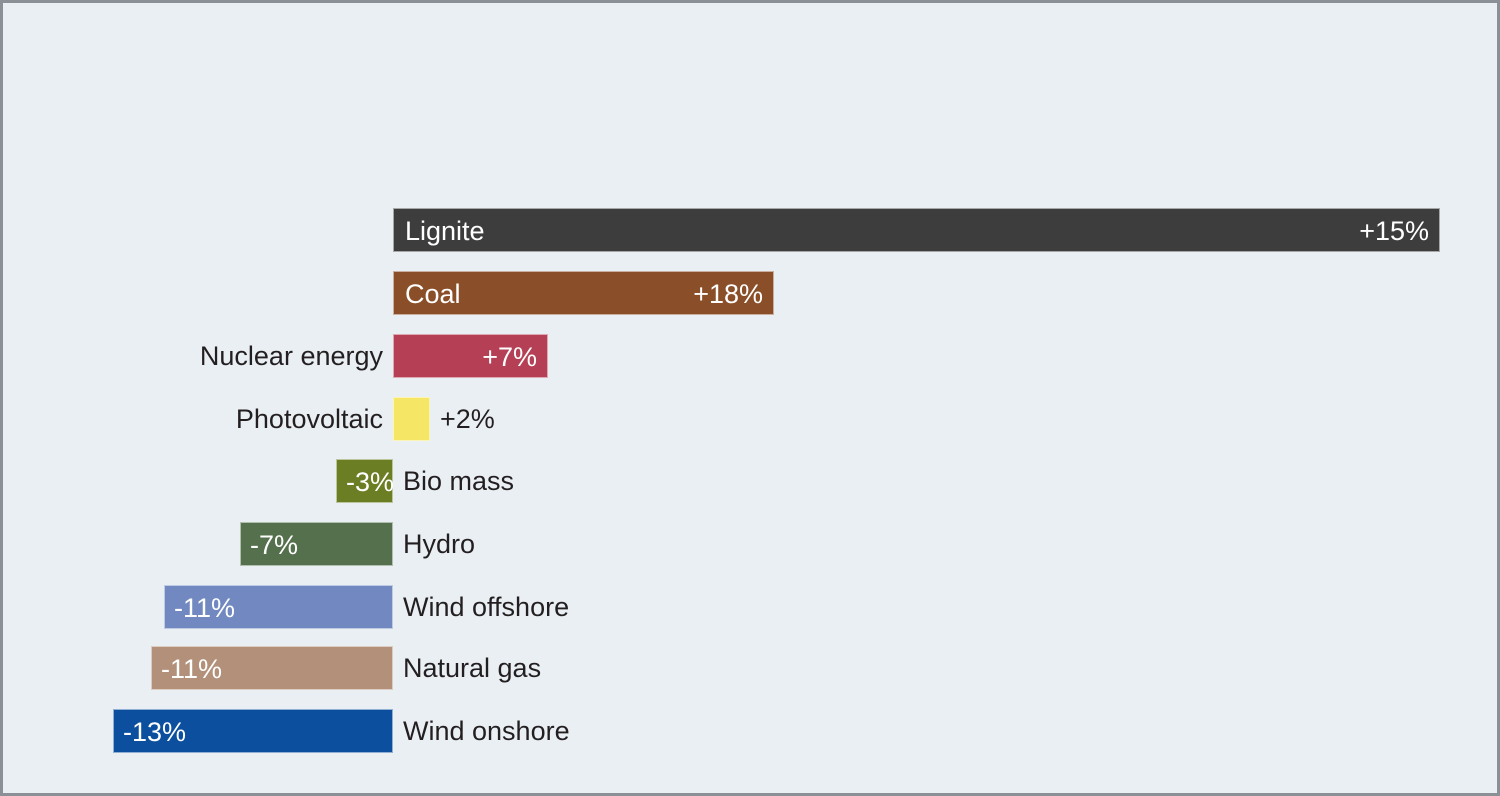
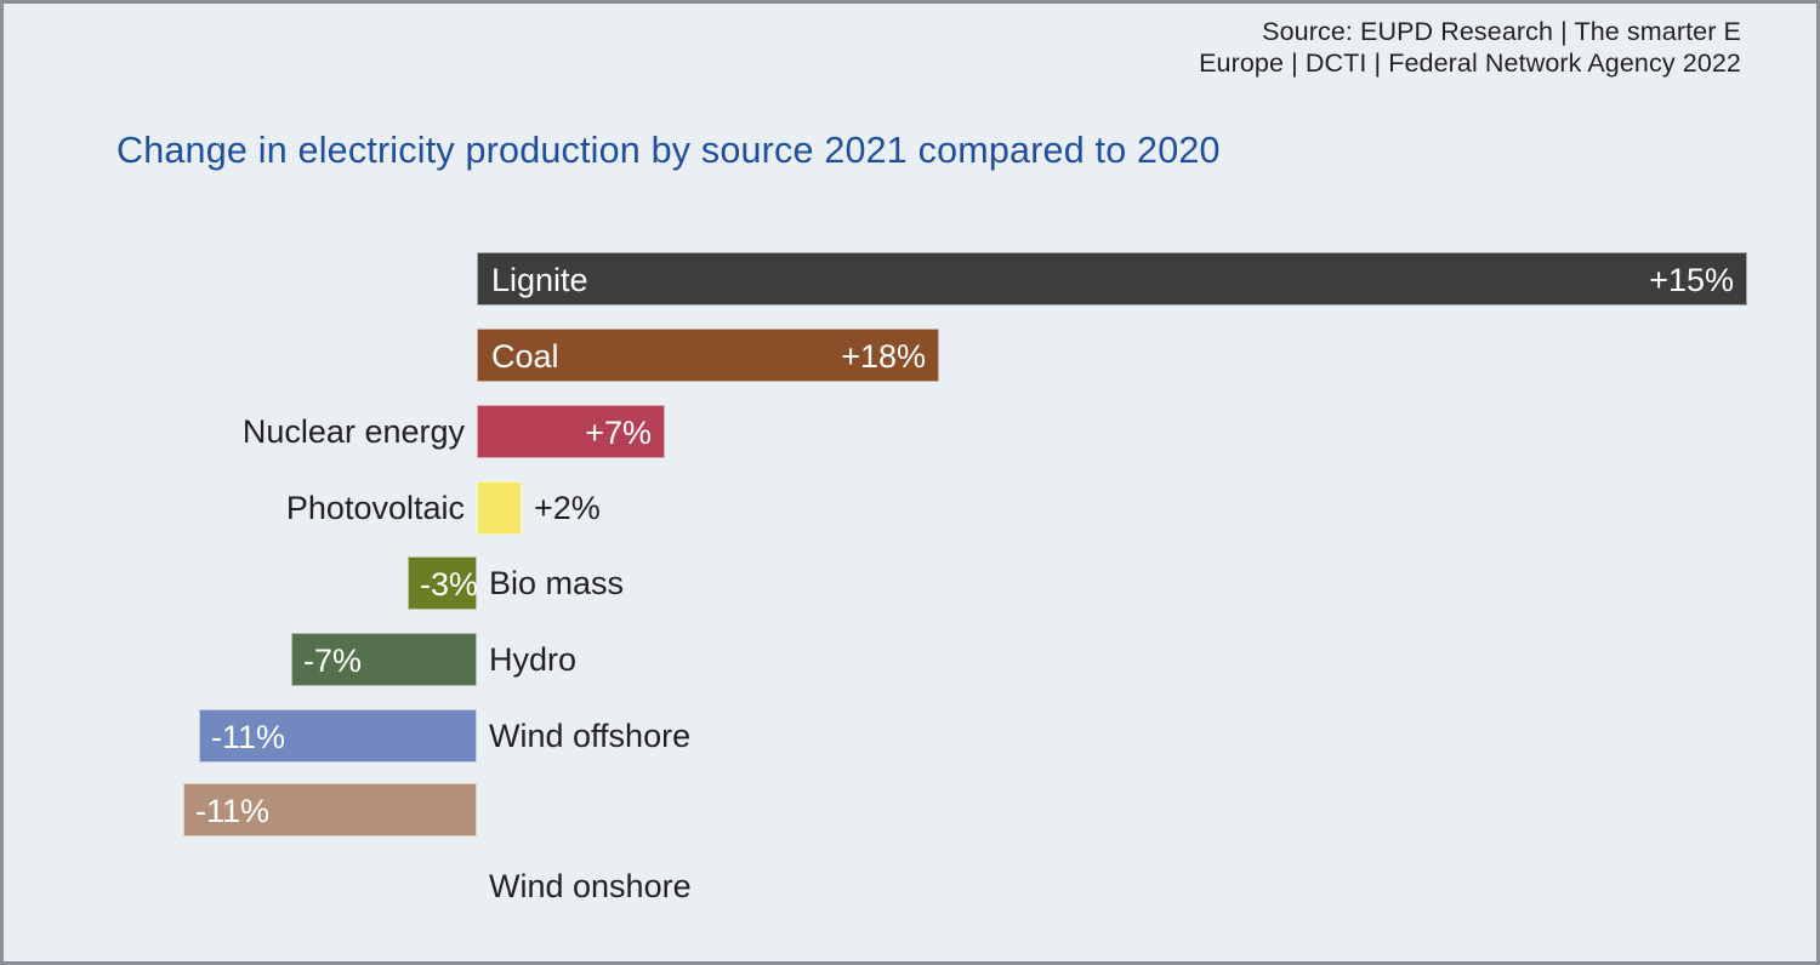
+ Source: EUPD Research | The smarter E
+ Europe | DCTI | Federal Network Agency 2022
+ Change in electricity production by source 2021 compared to 2020
  +15%
  Lignite
  +18%
  Coal
  +7%
  Nuclear energy
  +2%
  Photovoltaic
  -3%
  Bio mass
  -7%
  Hydro
  -11%
  Wind offshore
  -11%
- Natural gas
- -13%
  Wind onshore
